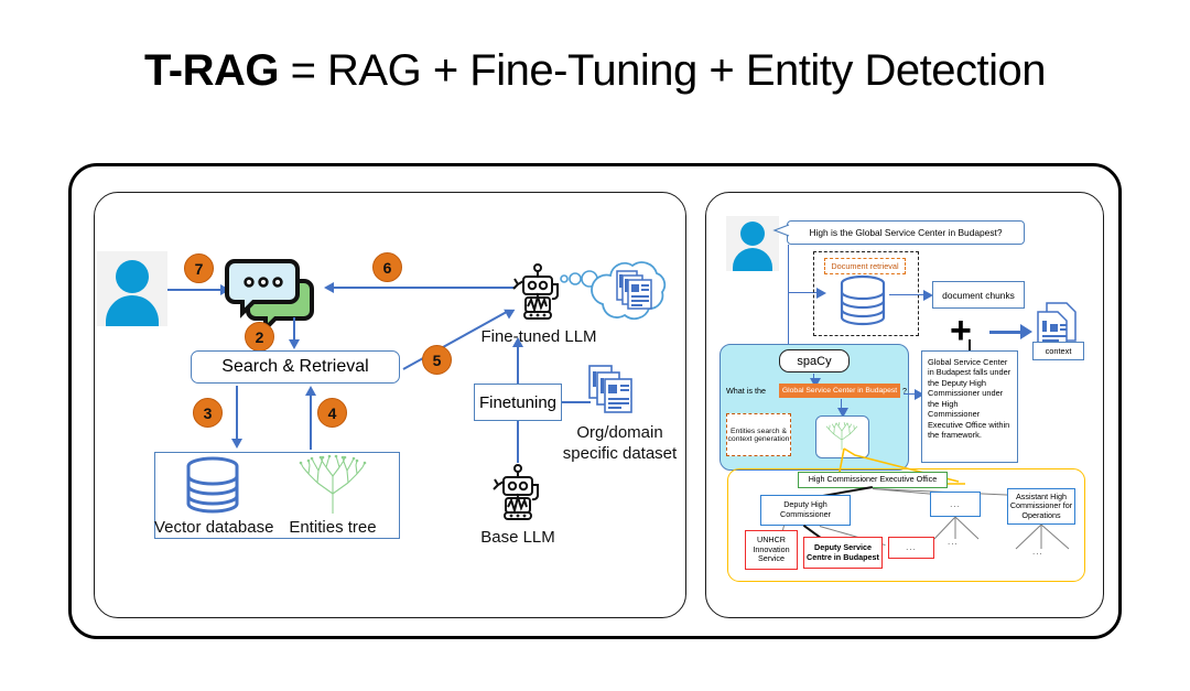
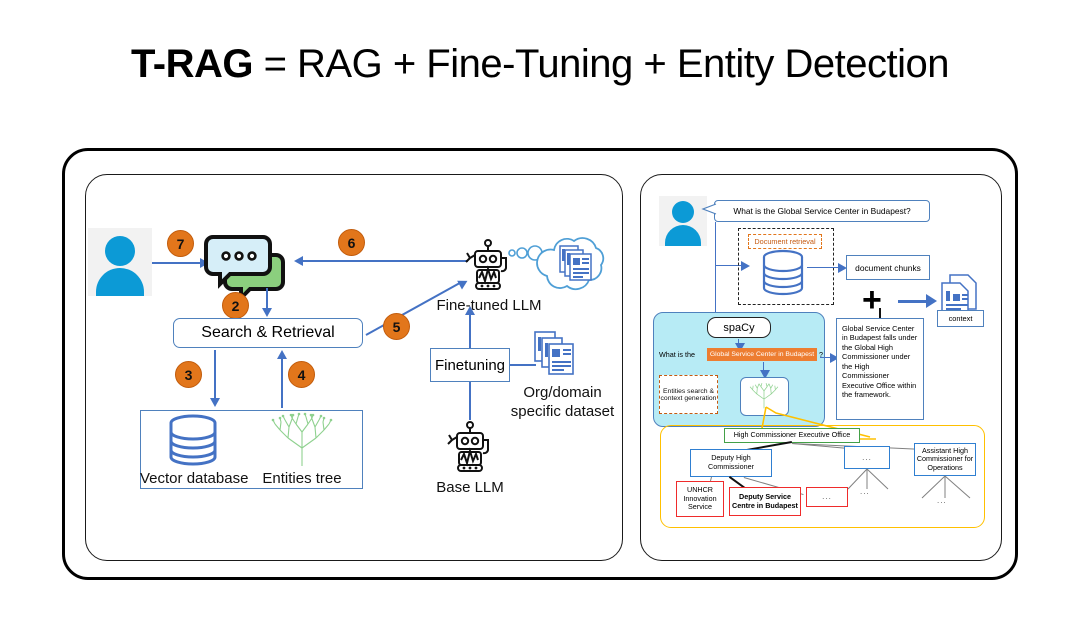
  T-RAG = RAG + Fine-Tuning + Entity Detection
  7
  2
  Search & Retrieval
  3
  4
  Vector database
  Entities tree
  5
  6
  Fine-tuned LLM
  Finetuning
  Org/domain
  specific dataset
  Base LLM
- High is the Global Service Center in Budapest?
+ What is the Global Service Center in Budapest?
  Document retrieval
  document chunks
  +
  context
  spaCy
  What is the
  ?
- Global Service Center in Budapest falls under the Deputy High Commissioner under the High Commissioner Executive Office within the framework.
+ Global Service Center in Budapest falls under the Global High Commissioner under the High Commissioner Executive Office within the framework.
  High Commissioner Executive Office
  Deputy High Commissioner
  ...
  Assistant High Commissioner for Operations
  UNHCR Innovation Service
  Deputy Service Centre in Budapest
  ...
  ...
  ...
